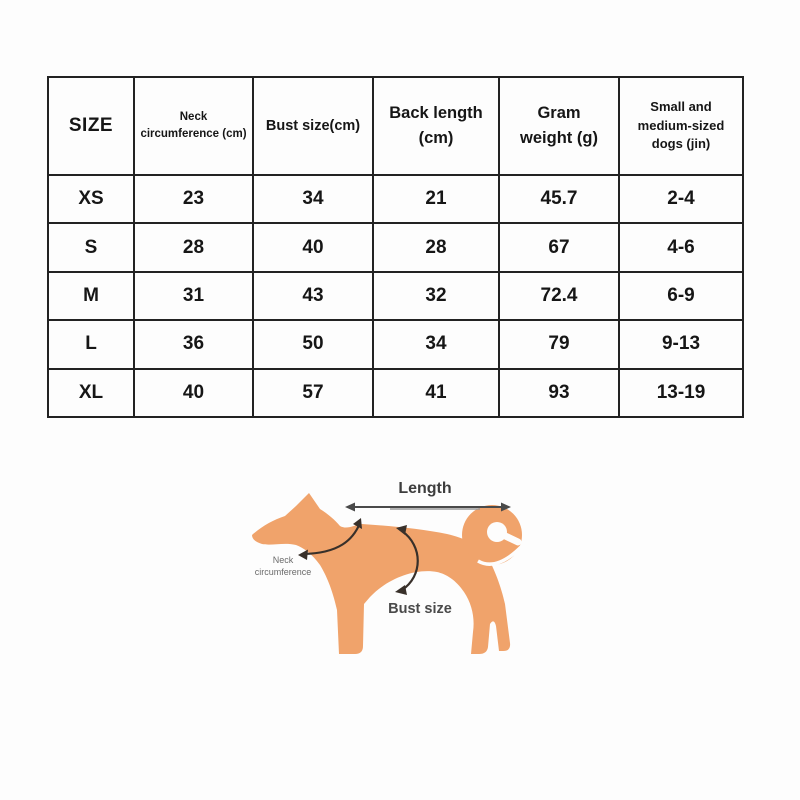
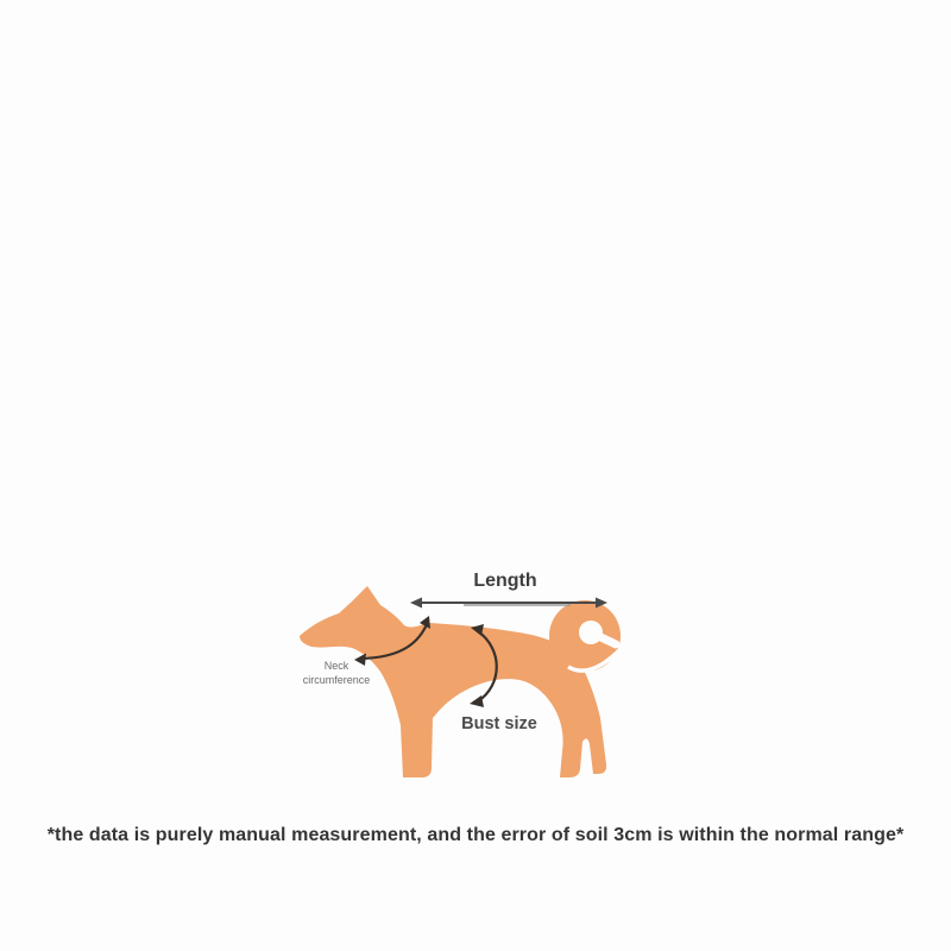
- SIZE	Neck circumference (cm)	Bust size(cm)	Back length (cm)	Gram weight (g)	Small and medium-sized dogs (jin)
- XS	23	34	21	45.7	2-4
- S	28	40	28	67	4-6
- M	31	43	32	72.4	6-9
- L	36	50	34	79	9-13
- XL	40	57	41	93	13-19
  Length
  Neck
  circumference
  Bust size
+ *the data is purely manual measurement, and the error of soil 3cm is within the normal range*
